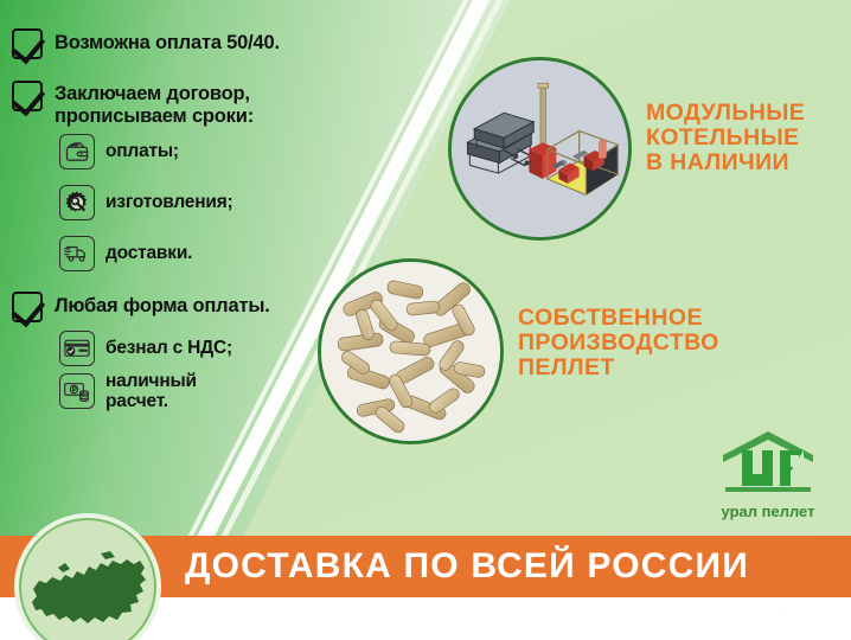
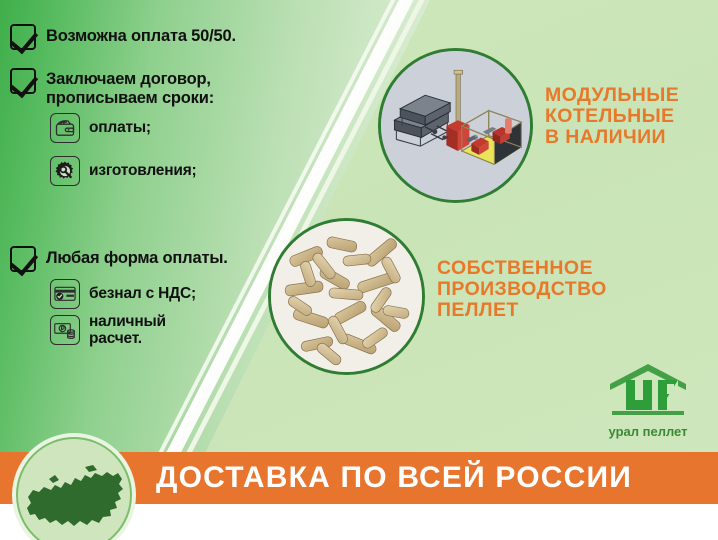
- Возможна оплата 50/40.
+ Возможна оплата 50/50.
  Заключаем договор,
  прописываем сроки:
  оплаты;
  изготовления;
- доставки.
  Любая форма оплаты.
  безнал с НДС;
  наличный
  расчет.
  МОДУЛЬНЫЕ
  КОТЕЛЬНЫЕ
  В НАЛИЧИИ
  СОБСТВЕННОЕ
  ПРОИЗВОДСТВО
  ПЕЛЛЕТ
  урал пеллет
  ДОСТАВКА ПО ВСЕЙ РОССИИ
  Avito
